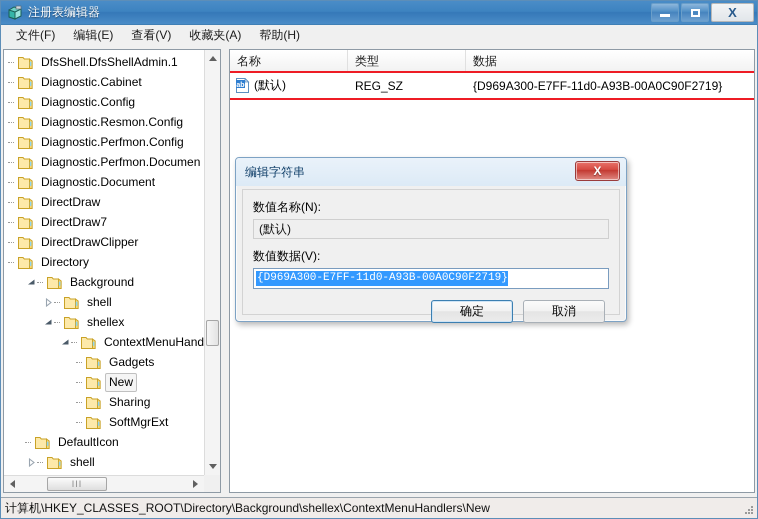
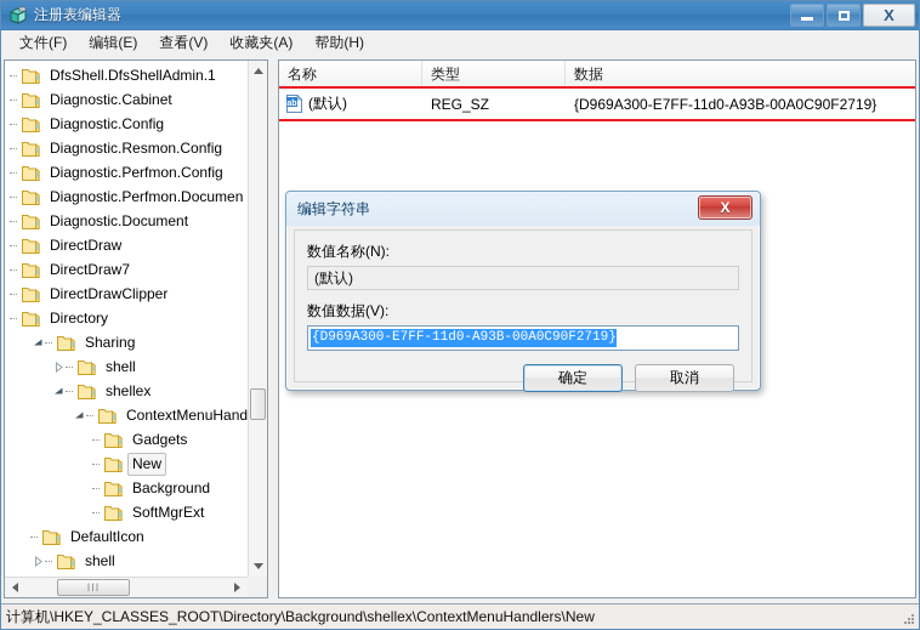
  注册表编辑器
  X
  文件(F)
  编辑(E)
  查看(V)
  收藏夹(A)
  帮助(H)
  DfsShell.DfsShellAdmin.1
  Diagnostic.Cabinet
  Diagnostic.Config
  Diagnostic.Resmon.Config
  Diagnostic.Perfmon.Config
  Diagnostic.Perfmon.Documen
  Diagnostic.Document
  DirectDraw
  DirectDraw7
  DirectDrawClipper
  Directory
- Background
+ Sharing
  shell
  shellex
  ContextMenuHand
  Gadgets
  New
- Sharing
+ Background
  SoftMgrExt
  DefaultIcon
  shell
  III
  名称
  类型
  数据
  (默认)
  REG_SZ
  {D969A300-E7FF-11d0-A93B-00A0C90F2719}
  编辑字符串
  X
  数值名称(N):
  (默认)
  数值数据(V):
  {D969A300-E7FF-11d0-A93B-00A0C90F2719}
  确定
  取消
  计算机\HKEY_CLASSES_ROOT\Directory\Background\shellex\ContextMenuHandlers\New
